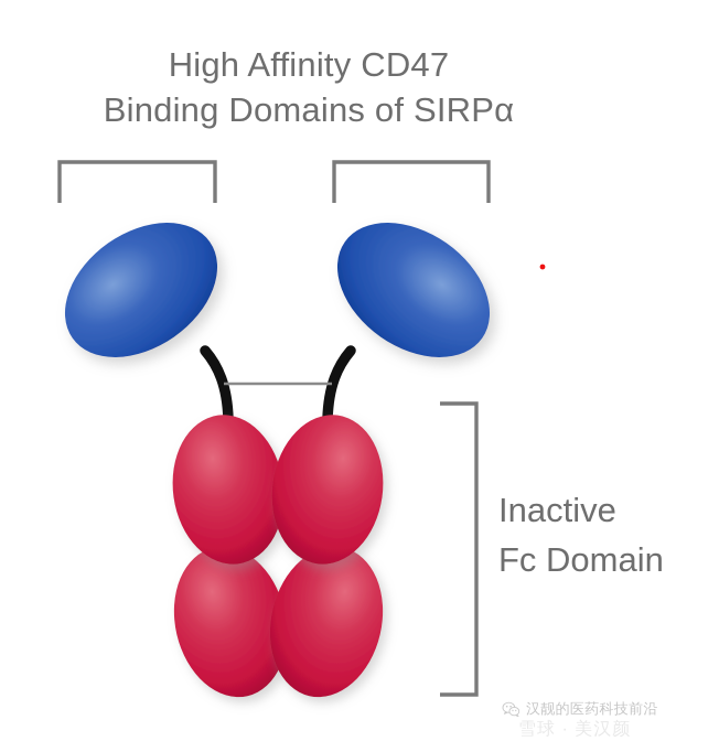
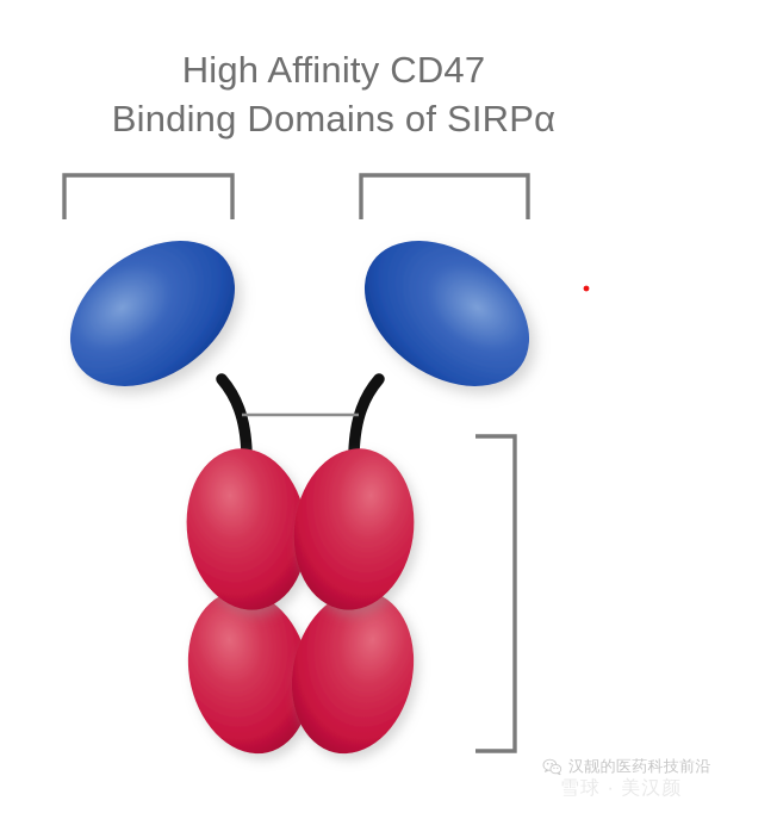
  High Affinity CD47
  Binding Domains of SIRPα
- Inactive
- Fc Domain
  汉靓的医药科技前沿
